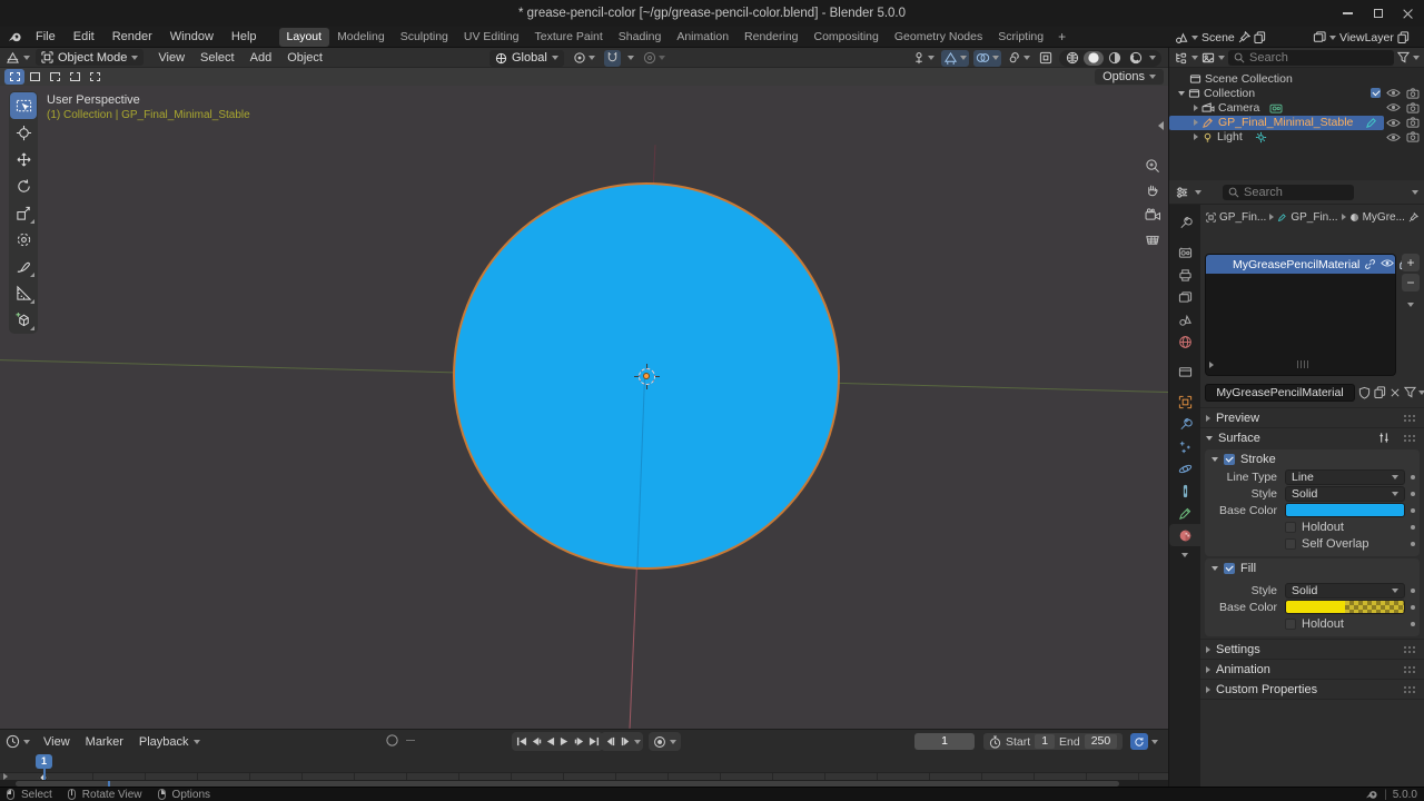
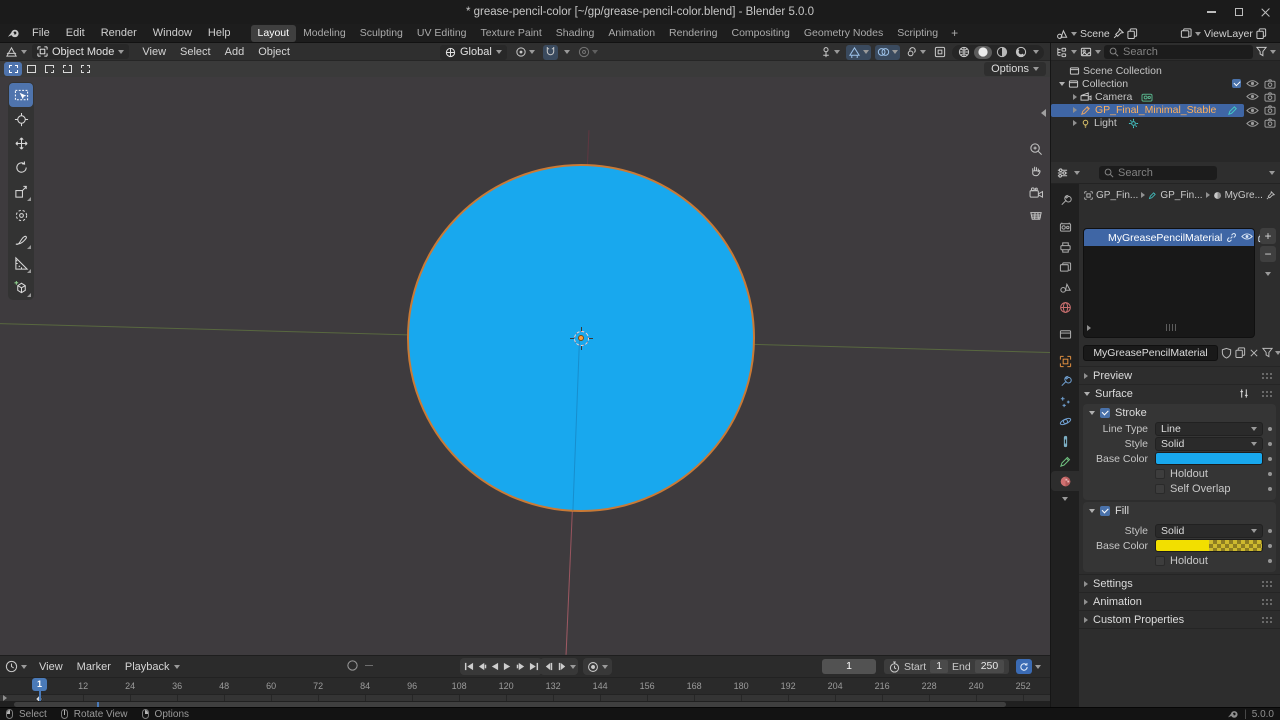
  * grease-pencil-color [~/gp/grease-pencil-color.blend] - Blender 5.0.0
  File
  Edit
  Render
  Window
  Help
  Layout
  Modeling
  Sculpting
  UV Editing
  Texture Paint
  Shading
  Animation
  Rendering
  Compositing
  Geometry Nodes
  Scripting
  +
  Scene
  ViewLayer
  Object Mode
  View
  Select
  Add
  Object
  Global
  Options
- User Perspective
- (1) Collection | GP_Final_Minimal_Stable
  View
  Marker
  Playback
  1
  Start
  1
  End
  250
+ 12
+ 24
+ 36
+ 48
+ 60
+ 72
+ 84
+ 96
+ 108
+ 120
+ 132
+ 144
+ 156
+ 168
+ 180
+ 192
+ 204
+ 216
+ 228
+ 240
+ 252
  1
  Search
  Scene Collection
  Collection
  Camera
  GP_Final_Minimal_Stable
  Light
  Search
  GP_Fin...
  GP_Fin...
  MyGre...
  MyGreasePencilMaterial
  +
  −
  MyGreasePencilMaterial
  Preview
  Surface
  Stroke
  Line Type
  Line
  Style
  Solid
  Base Color
  Holdout
  Self Overlap
  Fill
  Style
  Solid
  Base Color
  Holdout
  Settings
  Animation
  Custom Properties
  Select
  Rotate View
  Options
  |
  5.0.0
